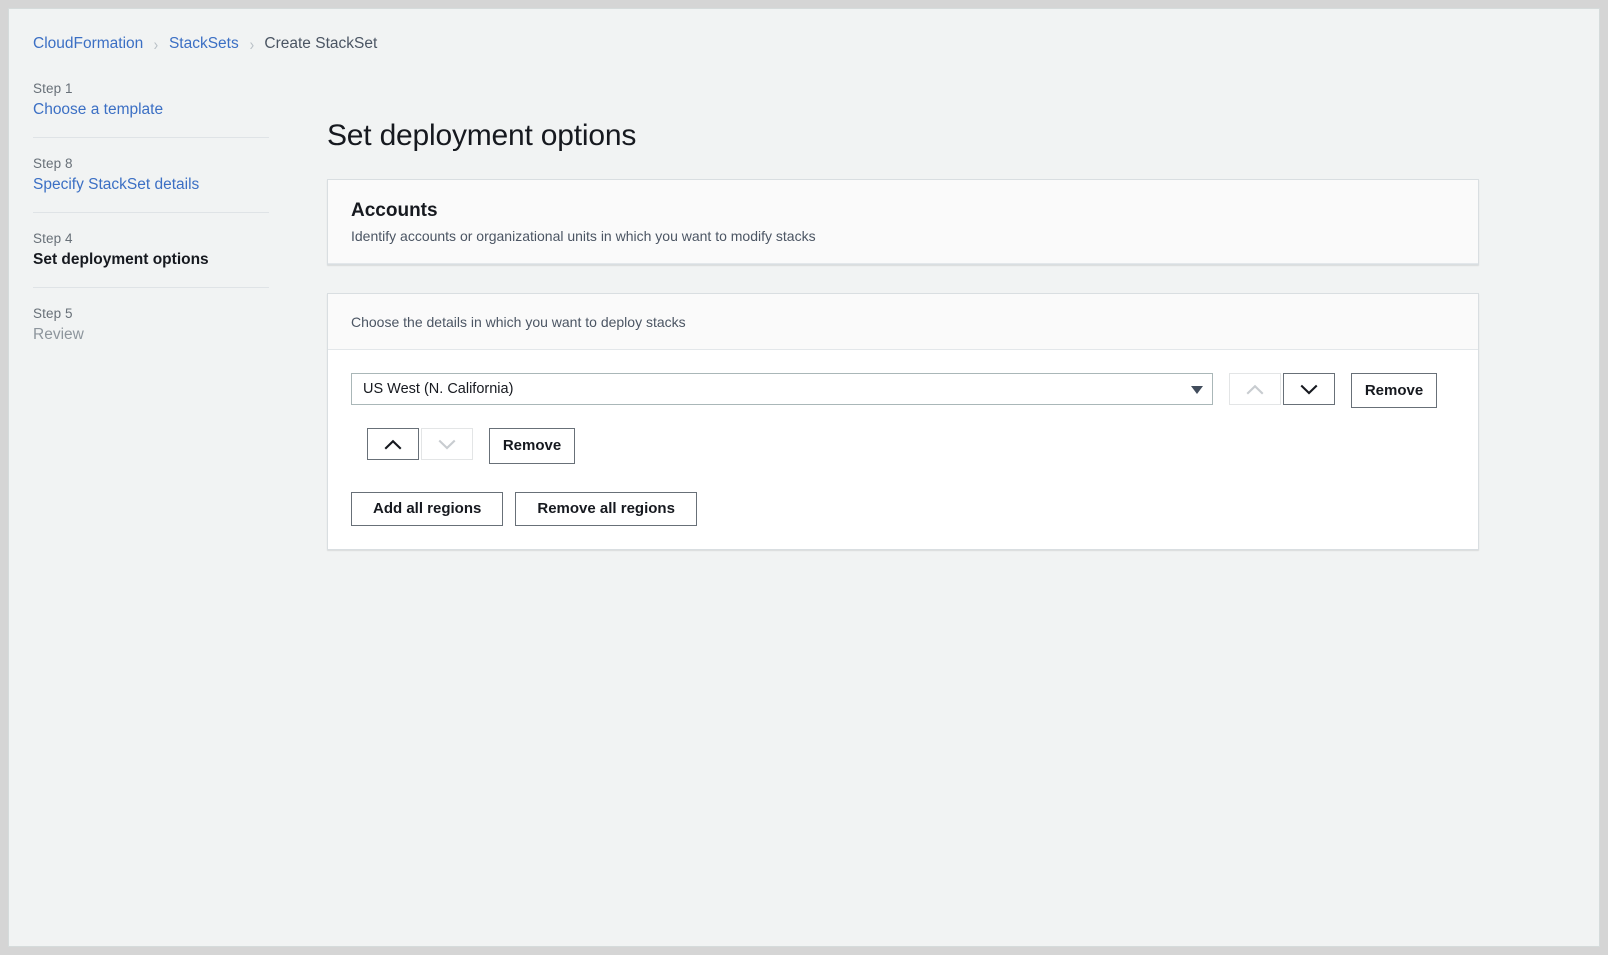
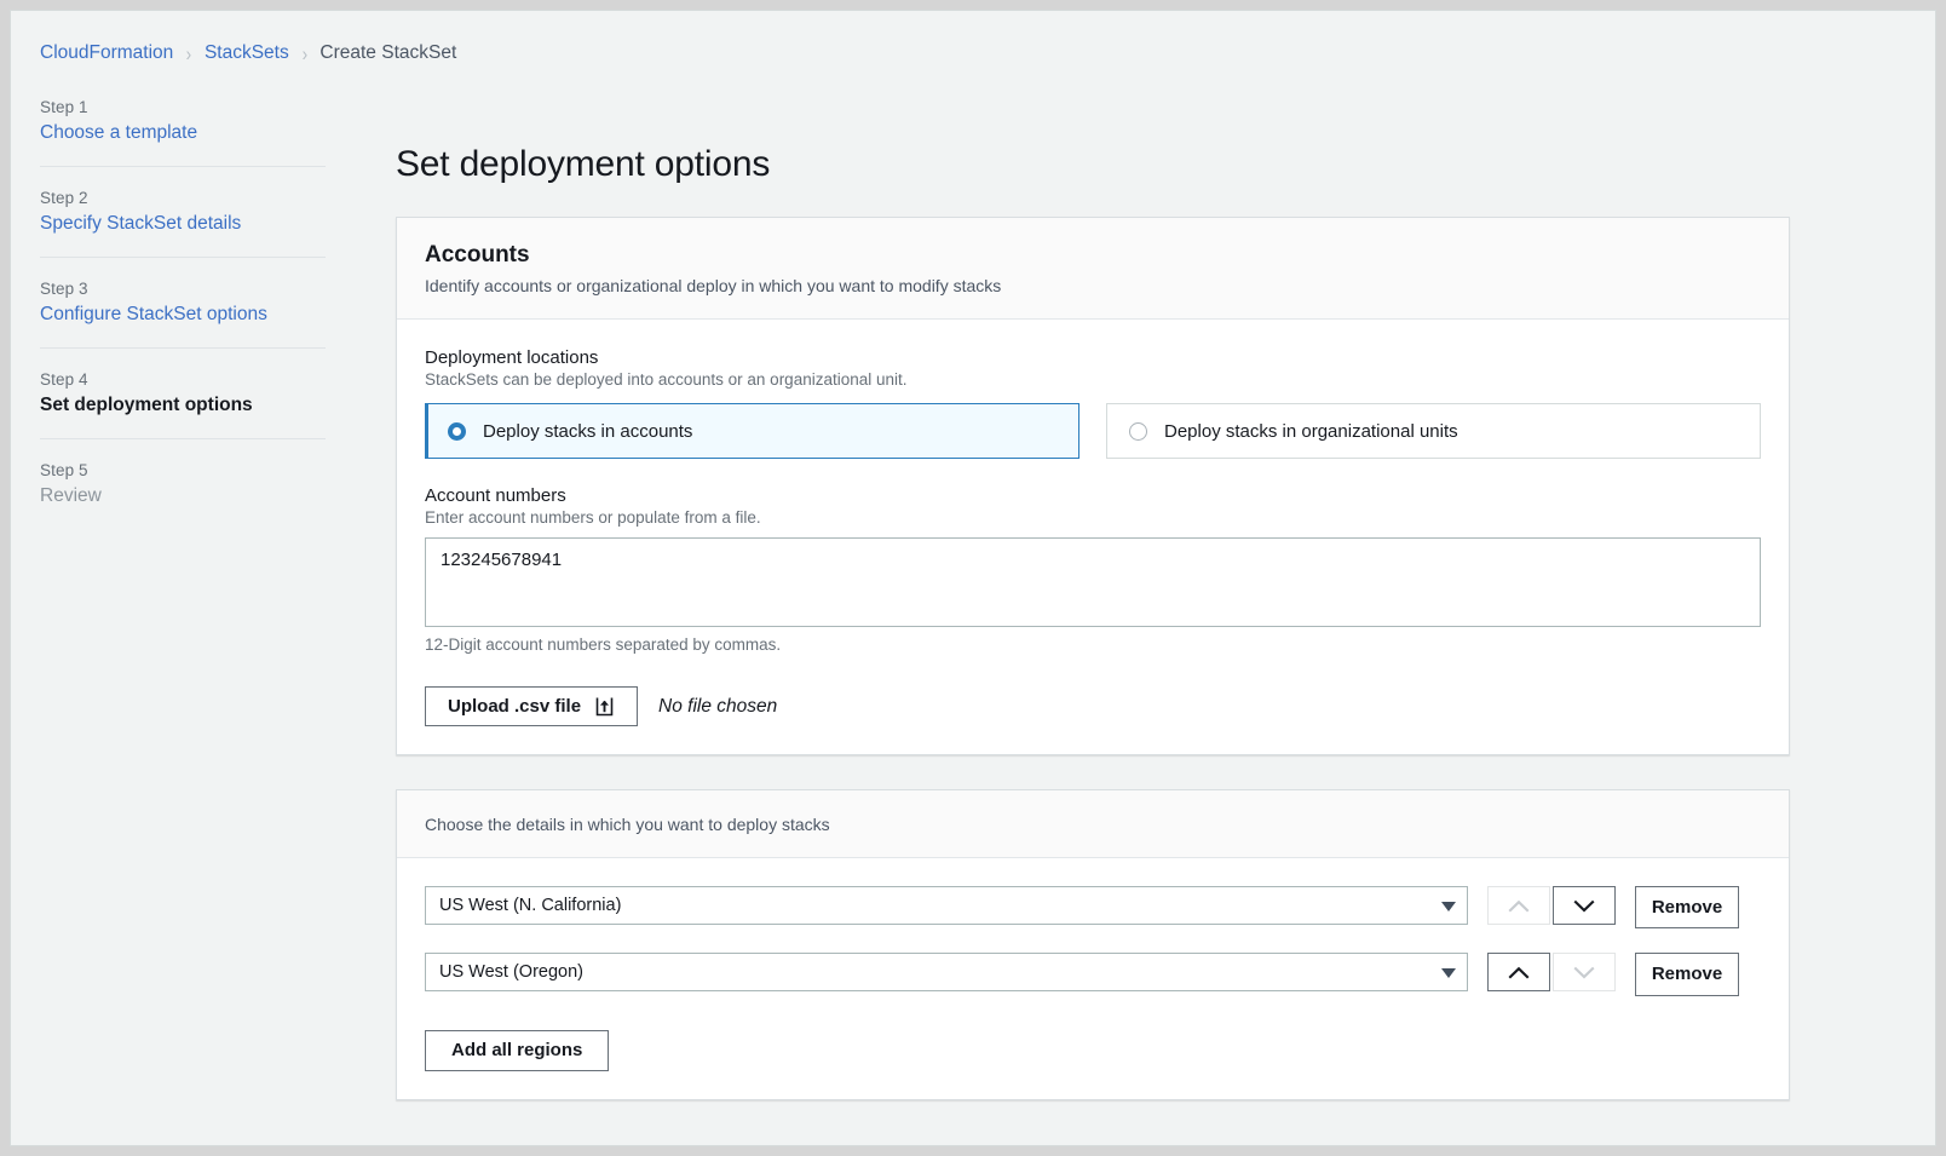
  CloudFormation
  ›
  StackSets
  ›
  Create StackSet
  Step 1
  Choose a template
- Step 8
+ Step 2
  Specify StackSet details
+ Step 3
+ Configure StackSet options
  Step 4
  Set deployment options
  Step 5
  Review
  Set deployment options
  Accounts
- Identify accounts or organizational units in which you want to modify stacks
+ Identify accounts or organizational deploy in which you want to modify stacks
+ Deployment locations
+ StackSets can be deployed into accounts or an organizational unit.
+ Deploy stacks in accounts
+ Deploy stacks in organizational units
+ Account numbers
+ Enter account numbers or populate from a file.
+ 123245678941
+ 12-Digit account numbers separated by commas.
+ Upload .csv file
+ No file chosen
  Choose the details in which you want to deploy stacks
  US West (N. California)
  Remove
+ US West (Oregon)
  Remove
  Add all regions
- Remove all regions
